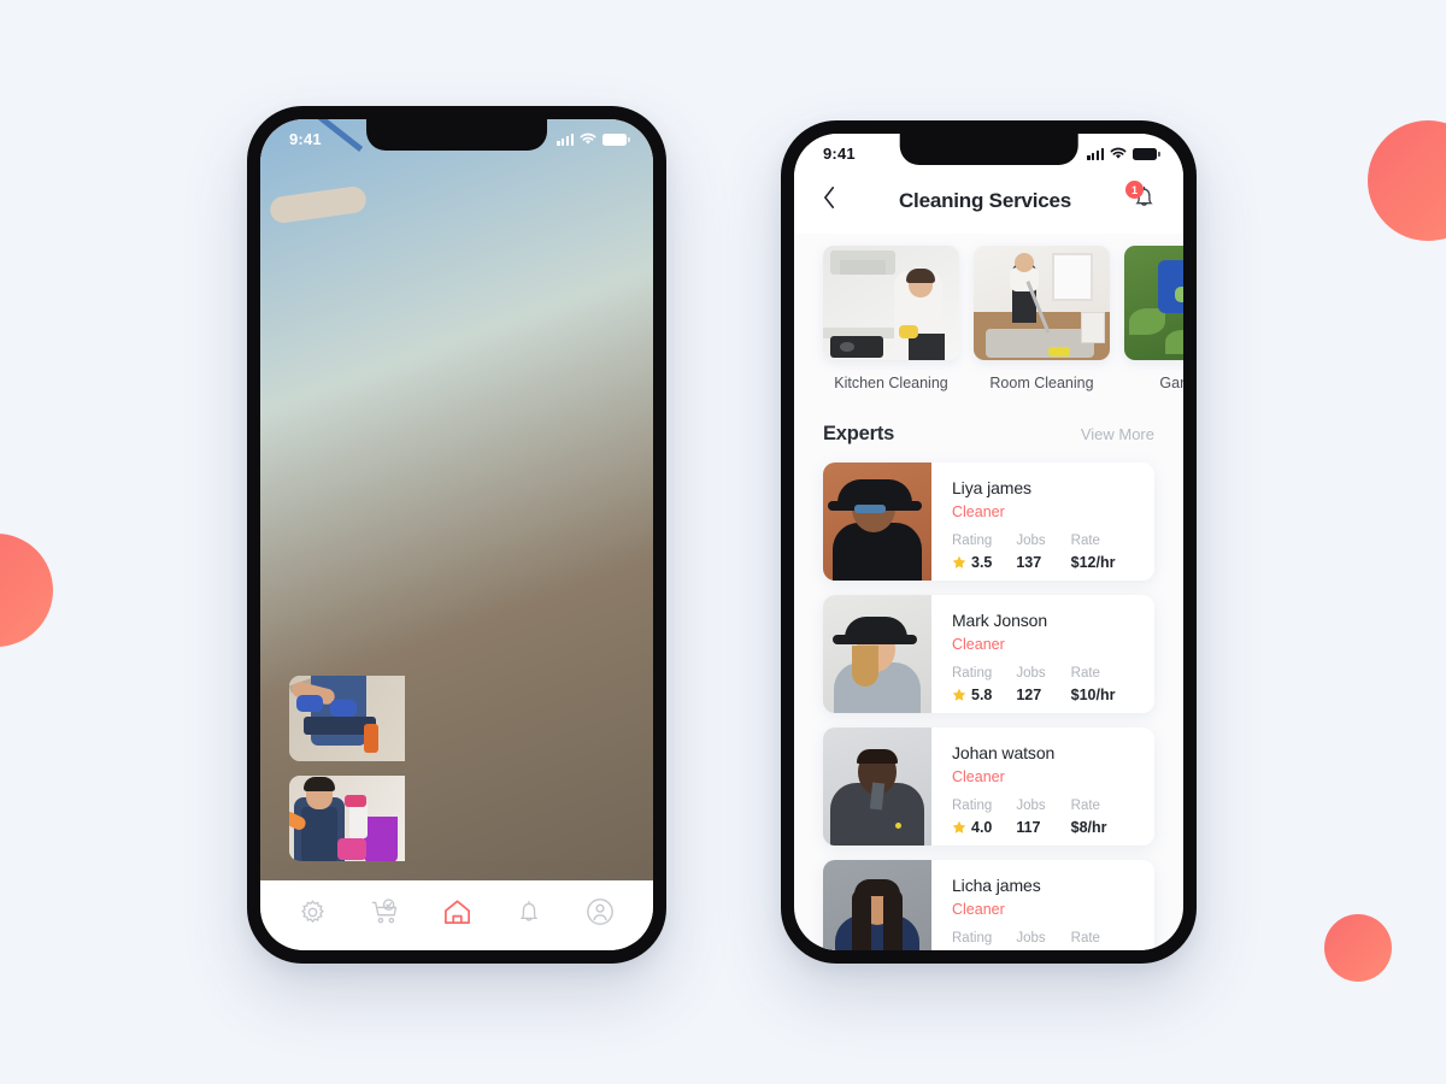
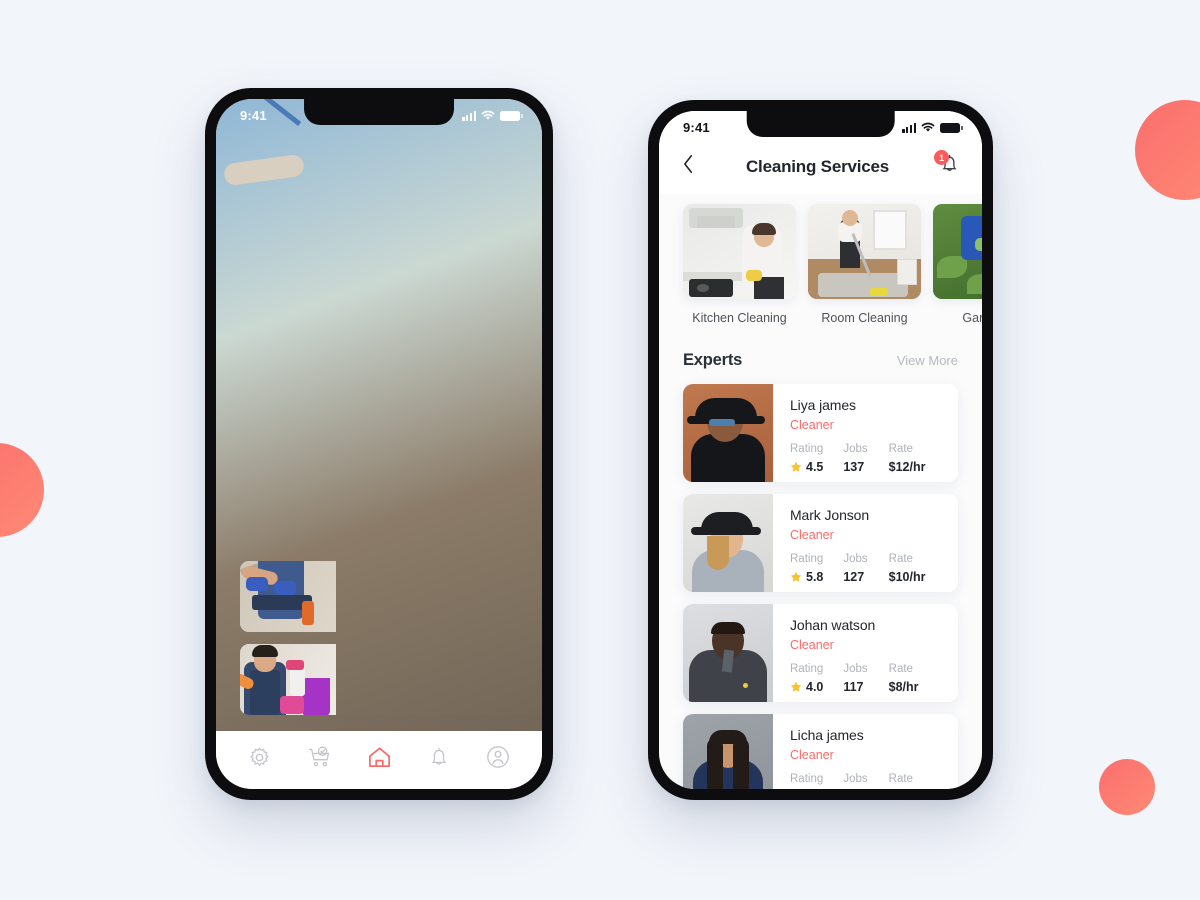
  9:41
  9:41
  Cleaning Services
  1
  Kitchen Cleaning
  Room Cleaning
  Experts
  View More
  Liya james
  Cleaner
  Rating
- 3.5
+ 4.5
  Jobs
  137
  Rate
  $12/hr
  Mark Jonson
  Cleaner
  Rating
  5.8
  Jobs
  127
  Rate
  $10/hr
  Johan watson
  Cleaner
  Rating
  4.0
  Jobs
  117
  Rate
  $8/hr
  Licha james
  Cleaner
  Rating
  Jobs
  Rate
